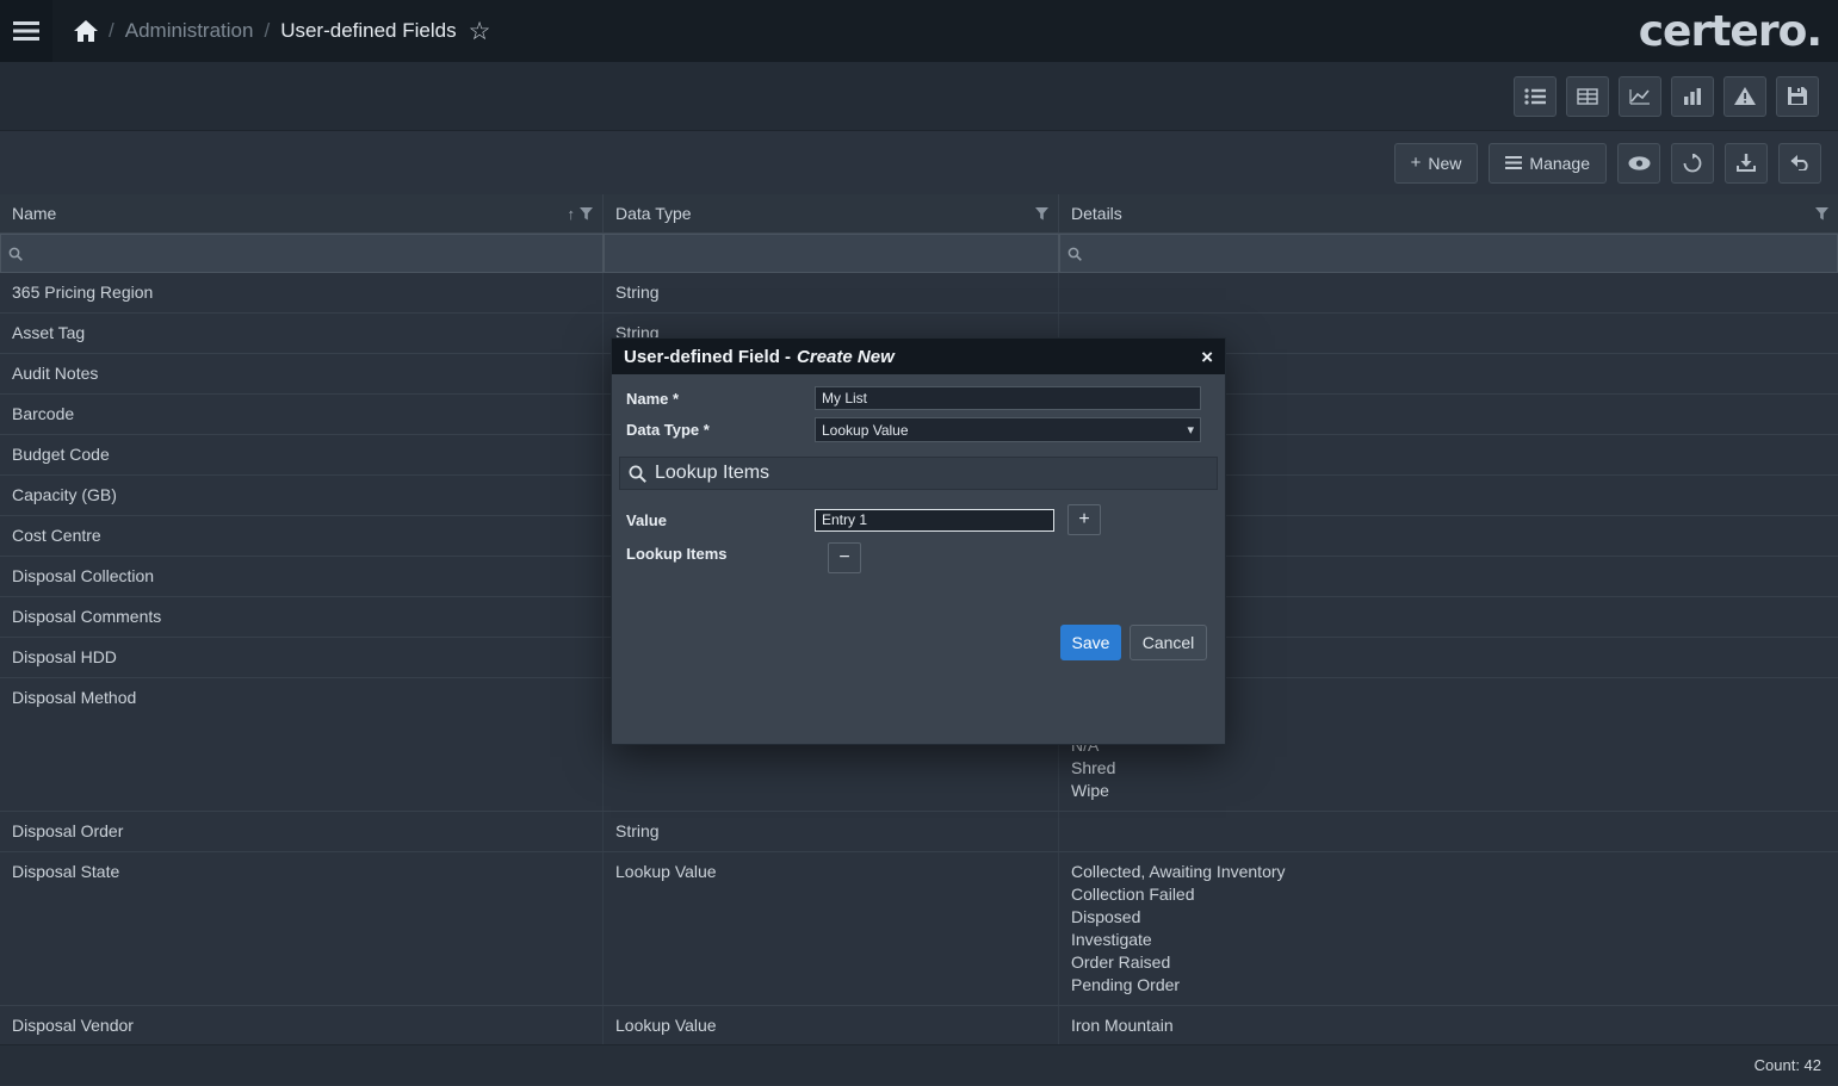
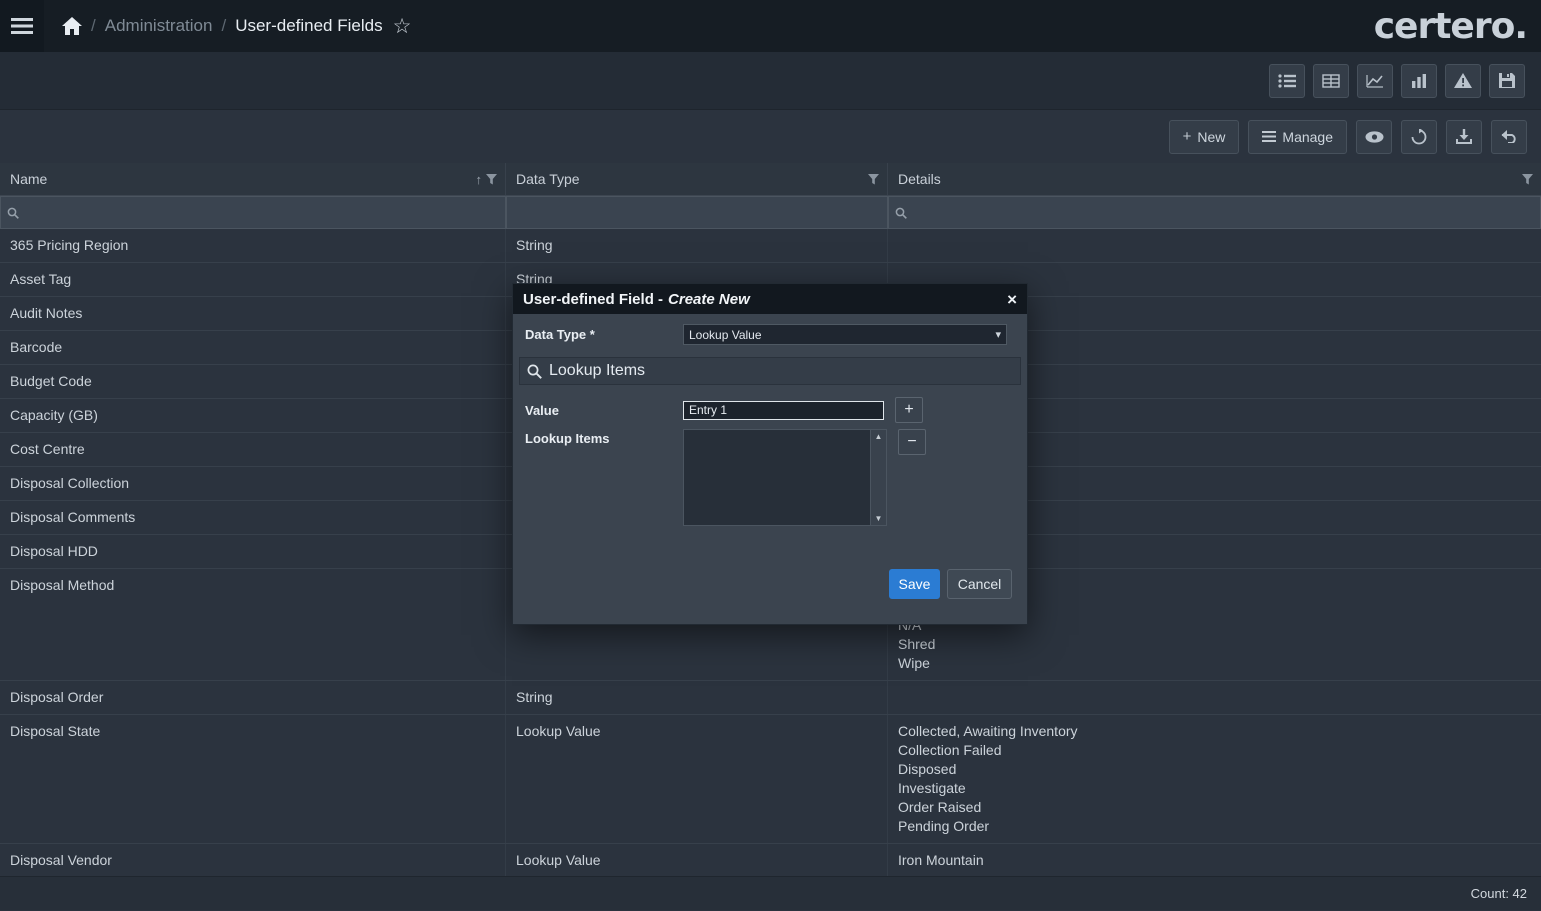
  /
  Administration
  /
  User-defined Fields
  ☆
  certero.
  +
  New
  Manage
  Name
  ↑
  Data Type
  Details
  365 Pricing Region
  String
  Asset Tag
  String
  Audit Notes
  Barcode
  Budget Code
  Capacity (GB)
  Cost Centre
  Disposal Collection
  Disposal Comments
  Disposal HDD
  Disposal Method
  N/A
  Shred
  Wipe
  Disposal Order
  String
  Disposal State
  Lookup Value
  Collected, Awaiting Inventory
  Collection Failed
  Disposed
  Investigate
  Order Raised
  Pending Order
  Disposal Vendor
  Lookup Value
  Iron Mountain
  Count: 42
  User-defined Field - Create New
  ×
- Name *
- My List
  Data Type *
  Lookup Value
  ▾
  Lookup Items
  Value
  Entry 1
  +
  Lookup Items
+ ▲
+ ▼
  −
  Save
  Cancel
